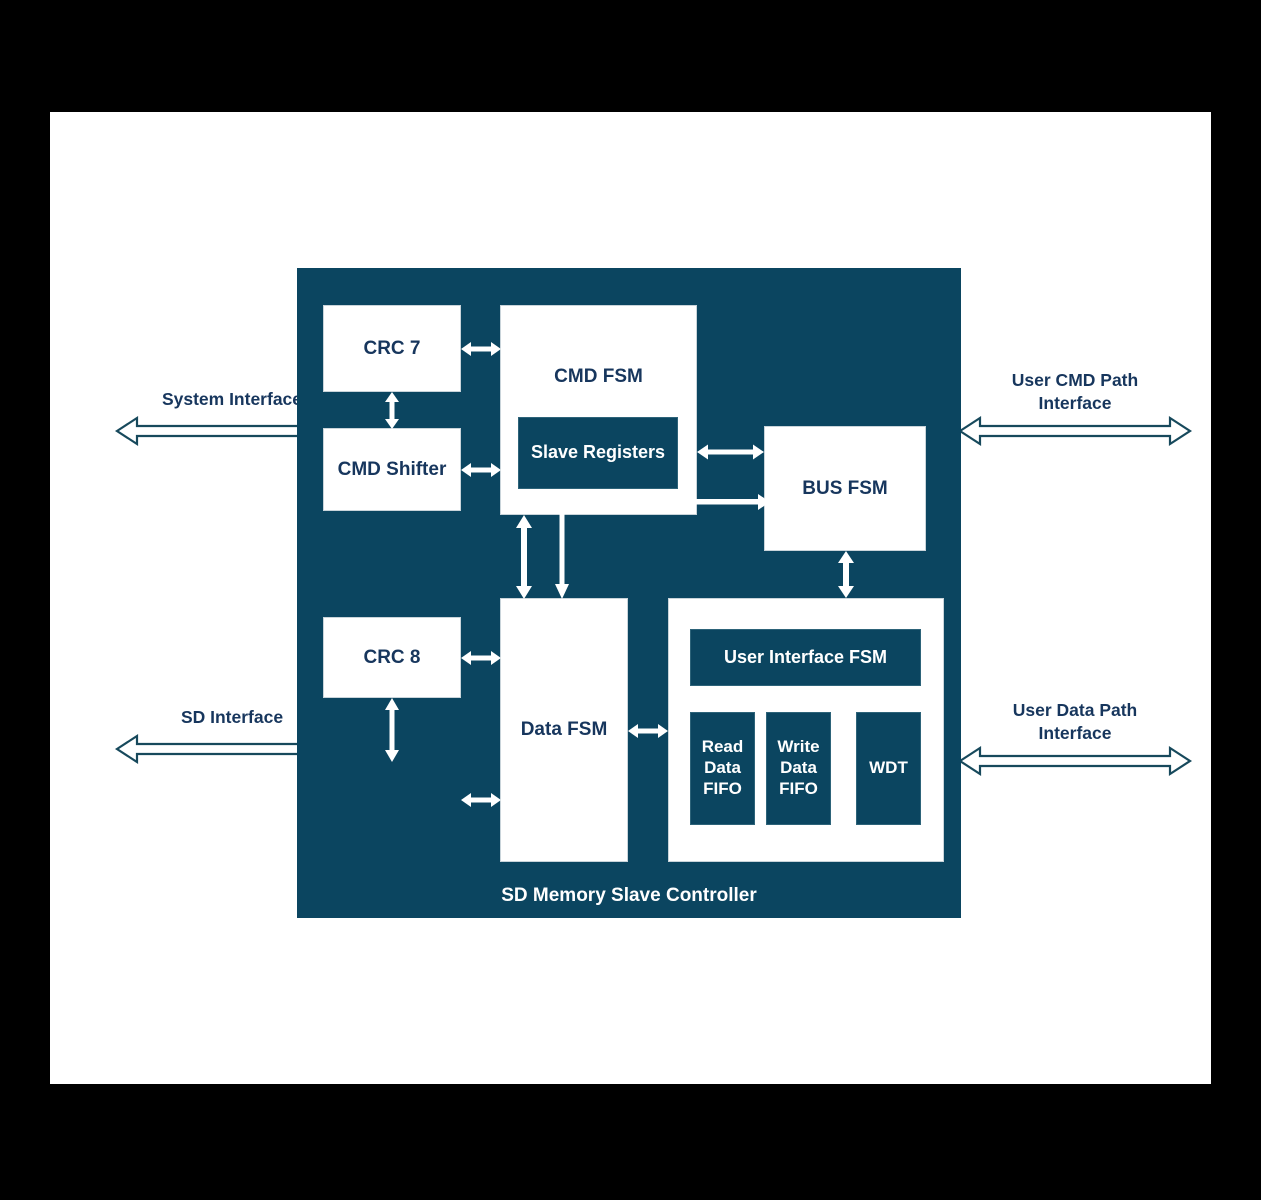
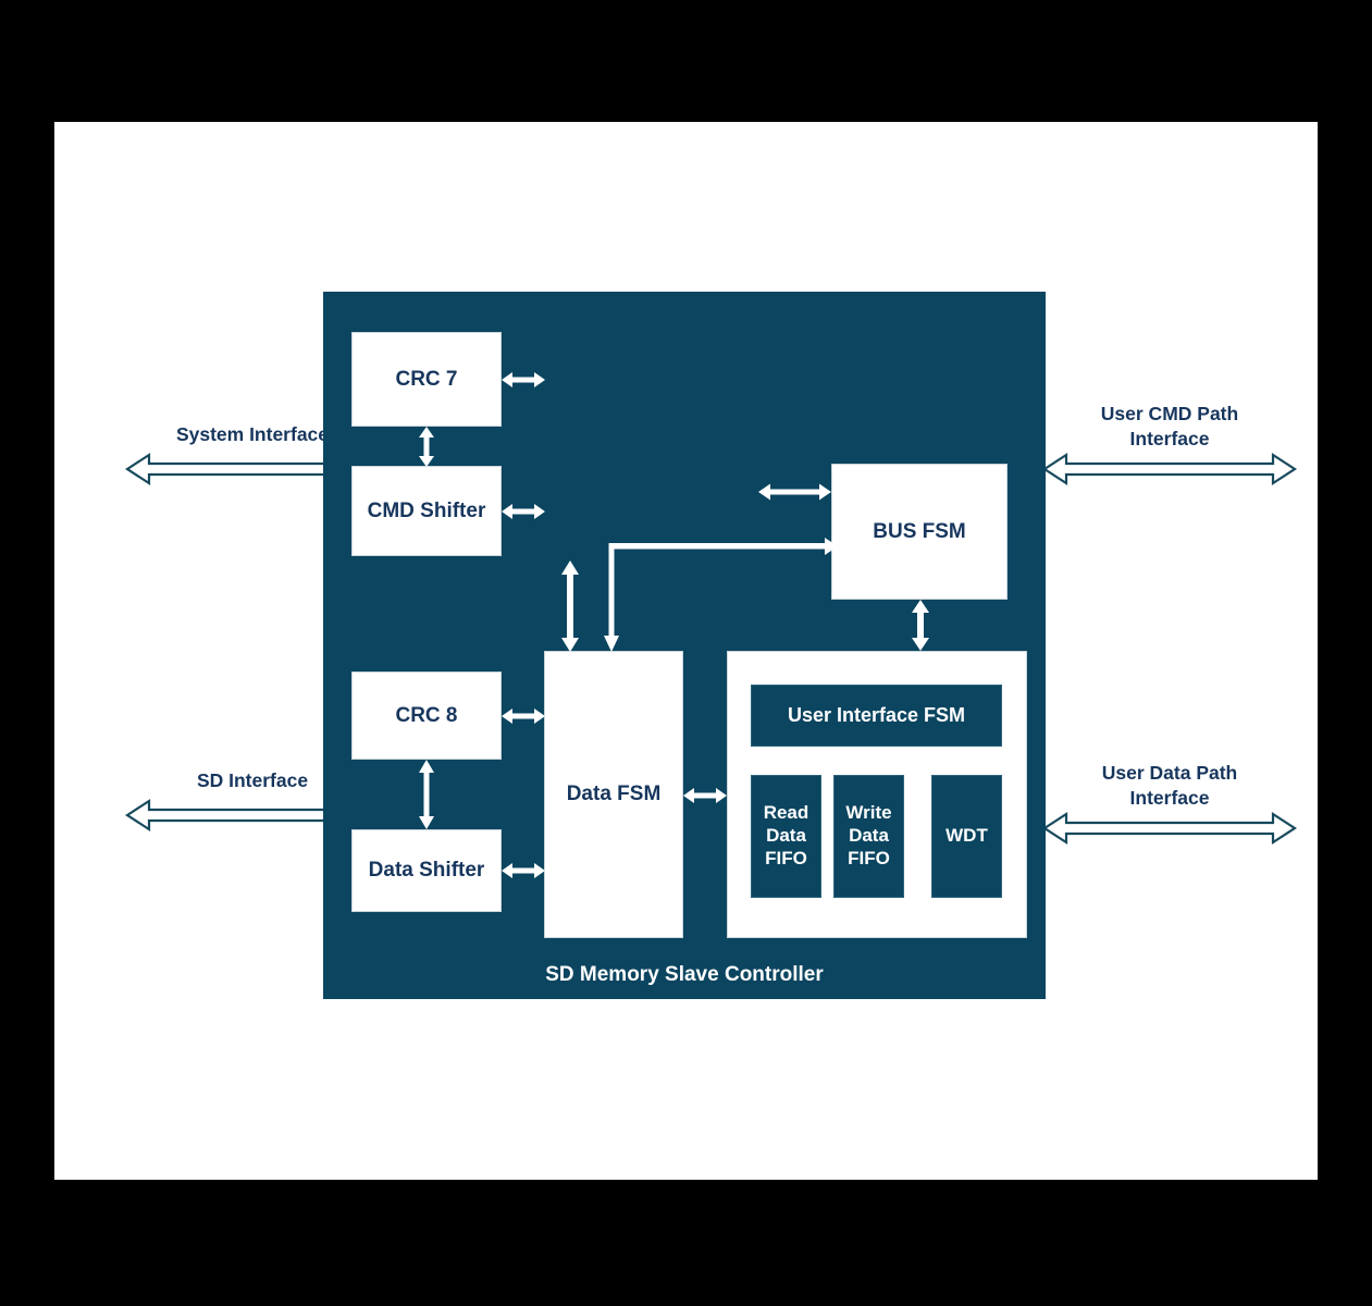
  System Interfac
  SD Interface
  User CMD Path
  Interface
  User Data Path
  Interface
  CRC 7
  CMD Shifter
- CMD FSM
- Slave Registers
  BUS FSM
  CRC 8
+ Data Shifter
  Data FSM
  User Interface FSM
  Read
  Data
  FIFO
  Write
  Data
  FIFO
  WDT
  SD Memory Slave Controller
